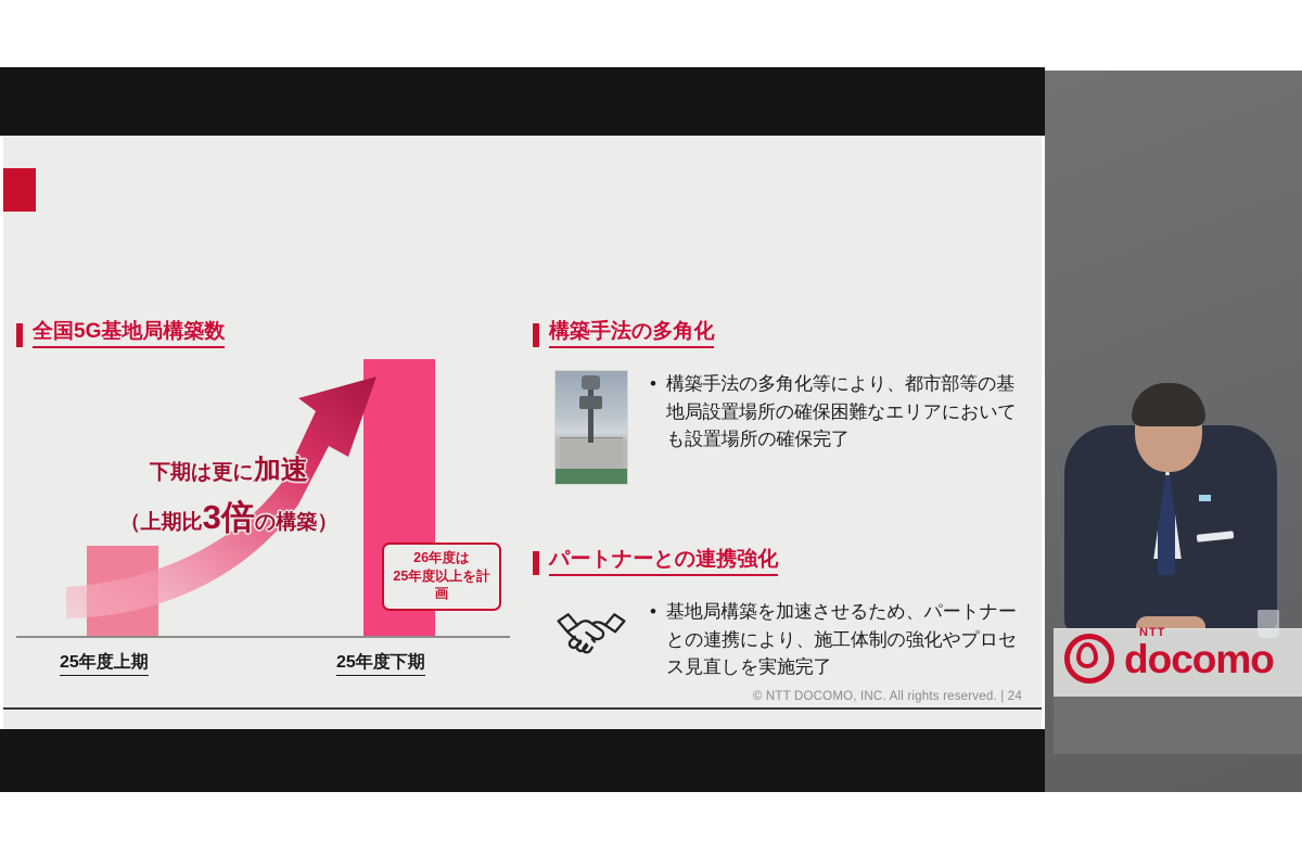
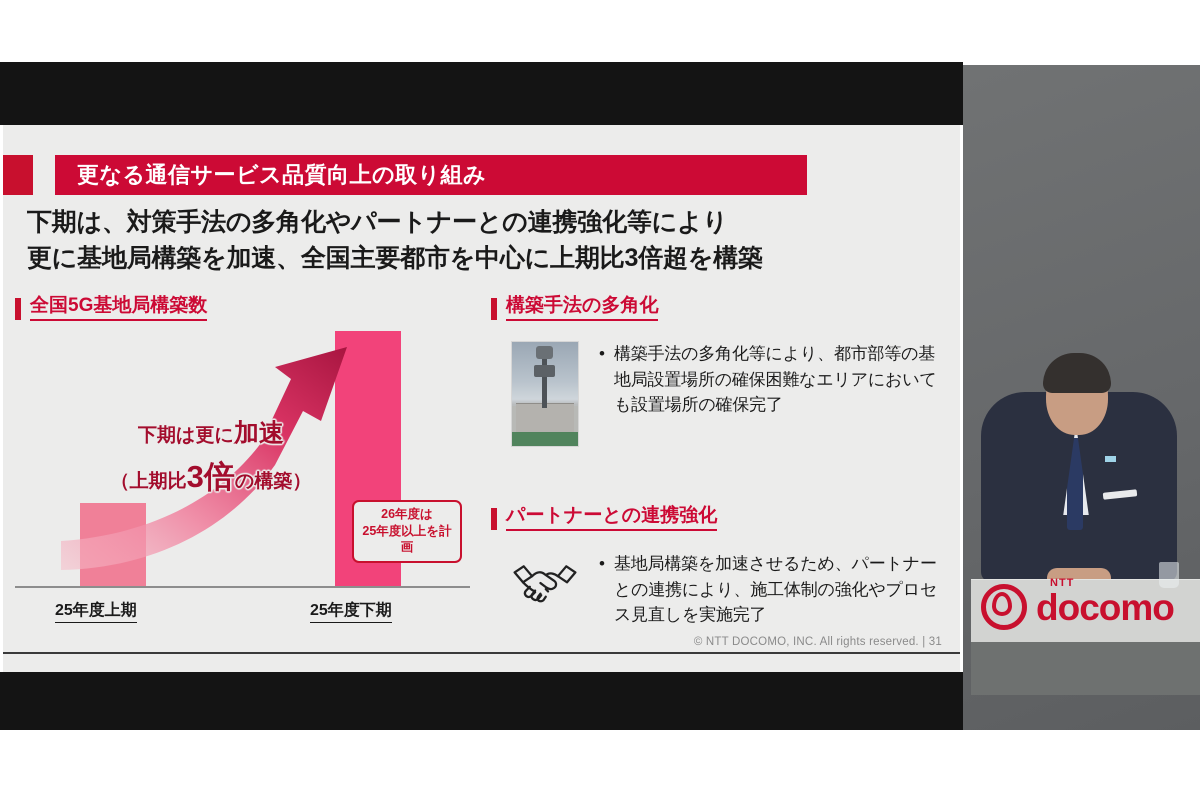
+ 更なる通信サービス品質向上の取り組み
+ 下期は、対策手法の多角化やパートナーとの連携強化等により
+ 更に基地局構築を加速、全国主要都市を中心に上期比3倍超を構築
  全国5G基地局構築数
  下期は更に加速
  （上期比3倍の構築）
  26年度は
  25年度以上を計画
  25年度上期
  25年度下期
  構築手法の多角化
  •
  構築手法の多角化等により、都市部等の基地局設置場所の確保困難なエリアにおいても設置場所の確保完了
  パートナーとの連携強化
  •
  基地局構築を加速させるため、パートナーとの連携により、施工体制の強化やプロセス見直しを実施完了
- © NTT DOCOMO, INC. All rights reserved. | 24
+ © NTT DOCOMO, INC. All rights reserved. | 31
  NTT
  docomo
